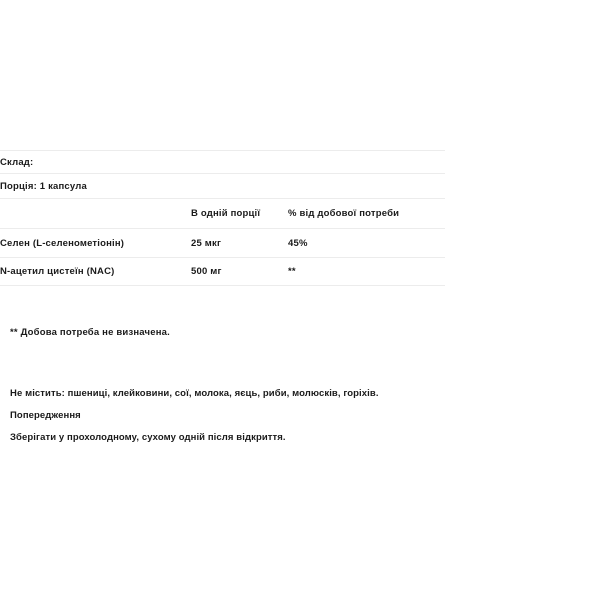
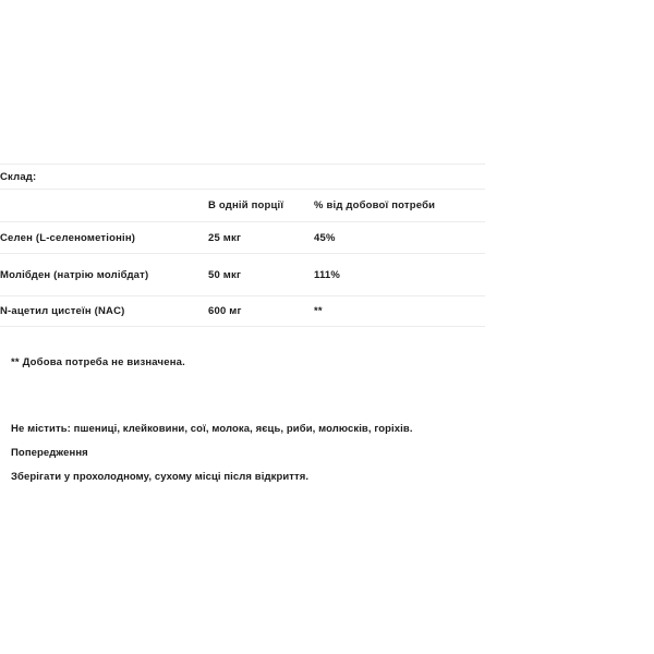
  Склад:
- Порція: 1 капсула
  	В одній порції	% від добової потреби
  Селен (L-селенометіонін)	25 мкг	45%
+ Молібден (натрію молібдат)	50 мкг	111%
- N-ацетил цистеїн (NAC)	500 мг	**
+ N-ацетил цистеїн (NAC)	600 мг	**
  ** Добова потреба не визначена.
  Не містить: пшениці, клейковини, сої, молока, яєць, риби, молюсків, горіхів.
  Попередження
- Зберігати у прохолодному, сухому одній після відкриття.
+ Зберігати у прохолодному, сухому місці після відкриття.
